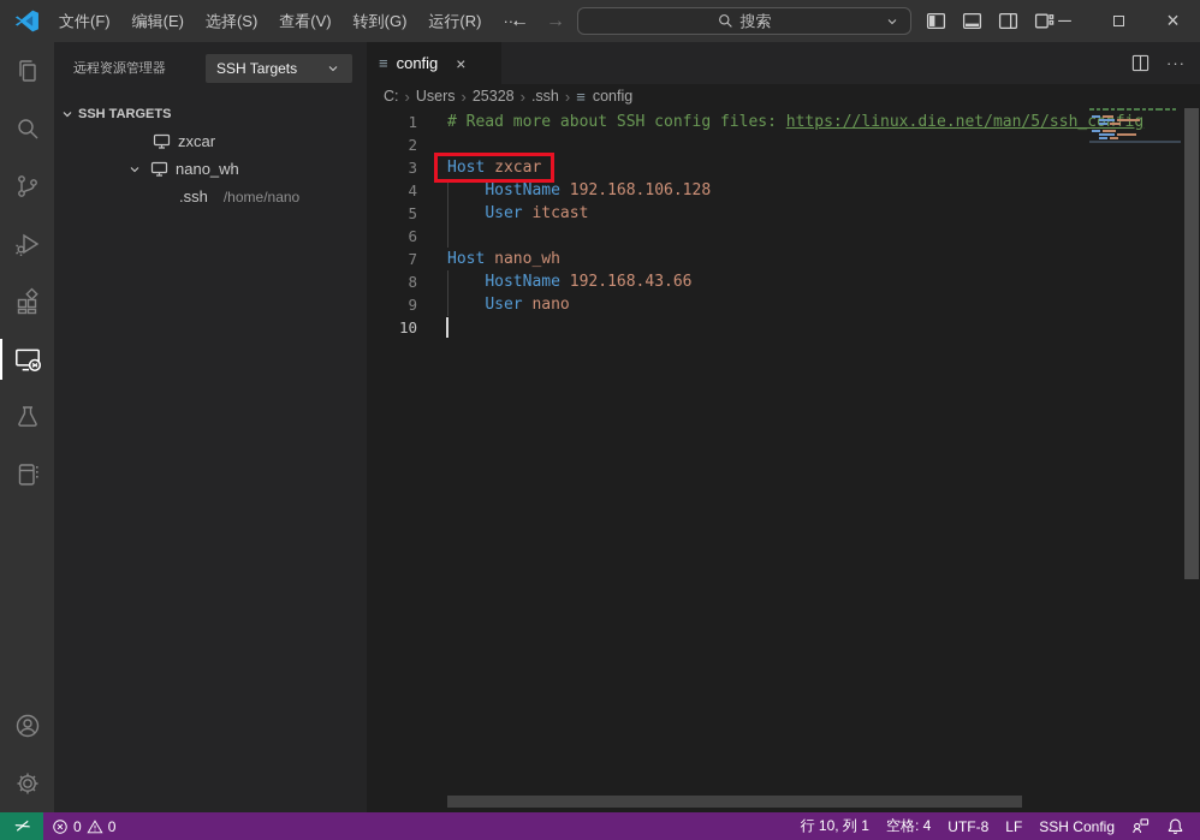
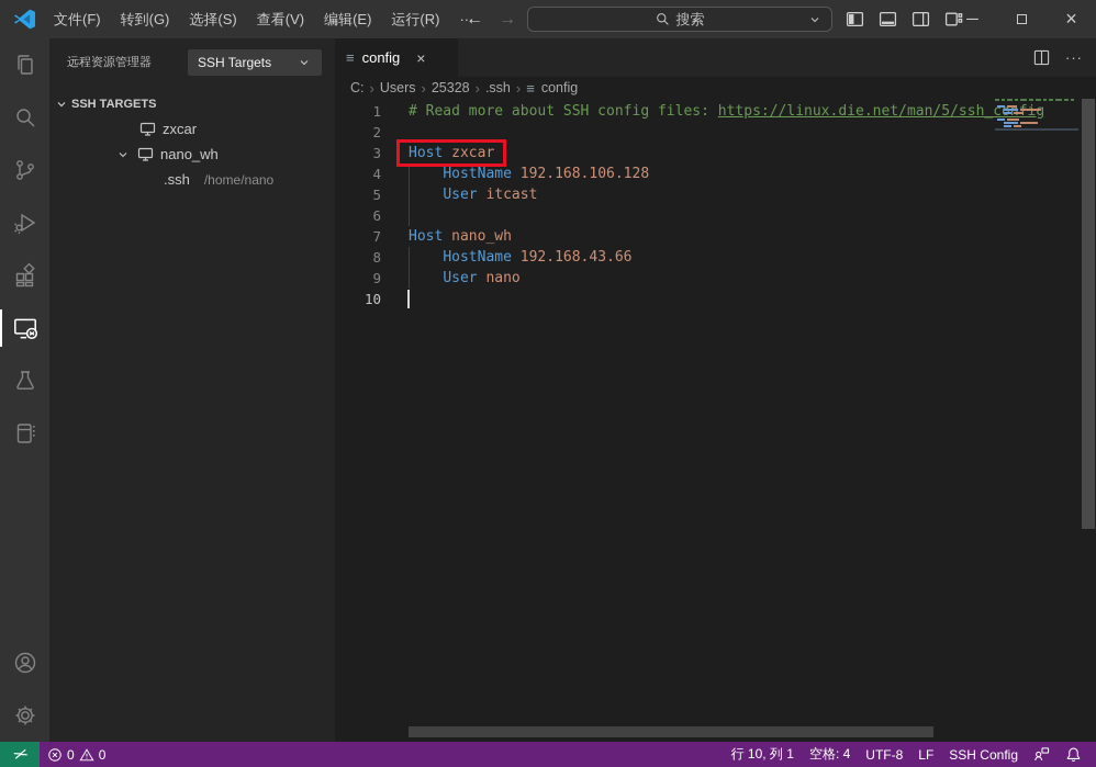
  文件(F)
- 编辑(E)
+ 转到(G)
  选择(S)
  查看(V)
- 转到(G)
+ 编辑(E)
  运行(R)
  ···
  ←
  →
  搜索
  ─
  ×
  远程资源管理器
  SSH Targets
  SSH TARGETS
  zxcar
  nano_wh
  .ssh
  /home/nano
  ≡
  config
  ×
  ···
  C:
  ›
  Users
  ›
  25328
  ›
  .ssh
  ›
  ≡
  config
  1
  # Read more about SSH config files: https://linux.die.net/man/5/ssh_cig
  2
  3
  Host zxcar
  4
  HostName 192.168.106.128
  5
  User itcast
  6
  7
  Host nano_wh
  8
  HostName 192.168.43.66
  9
  User nano
  10
  0
  0
  行 10, 列 1
  空格: 4
  UTF-8
  LF
  SSH Config
